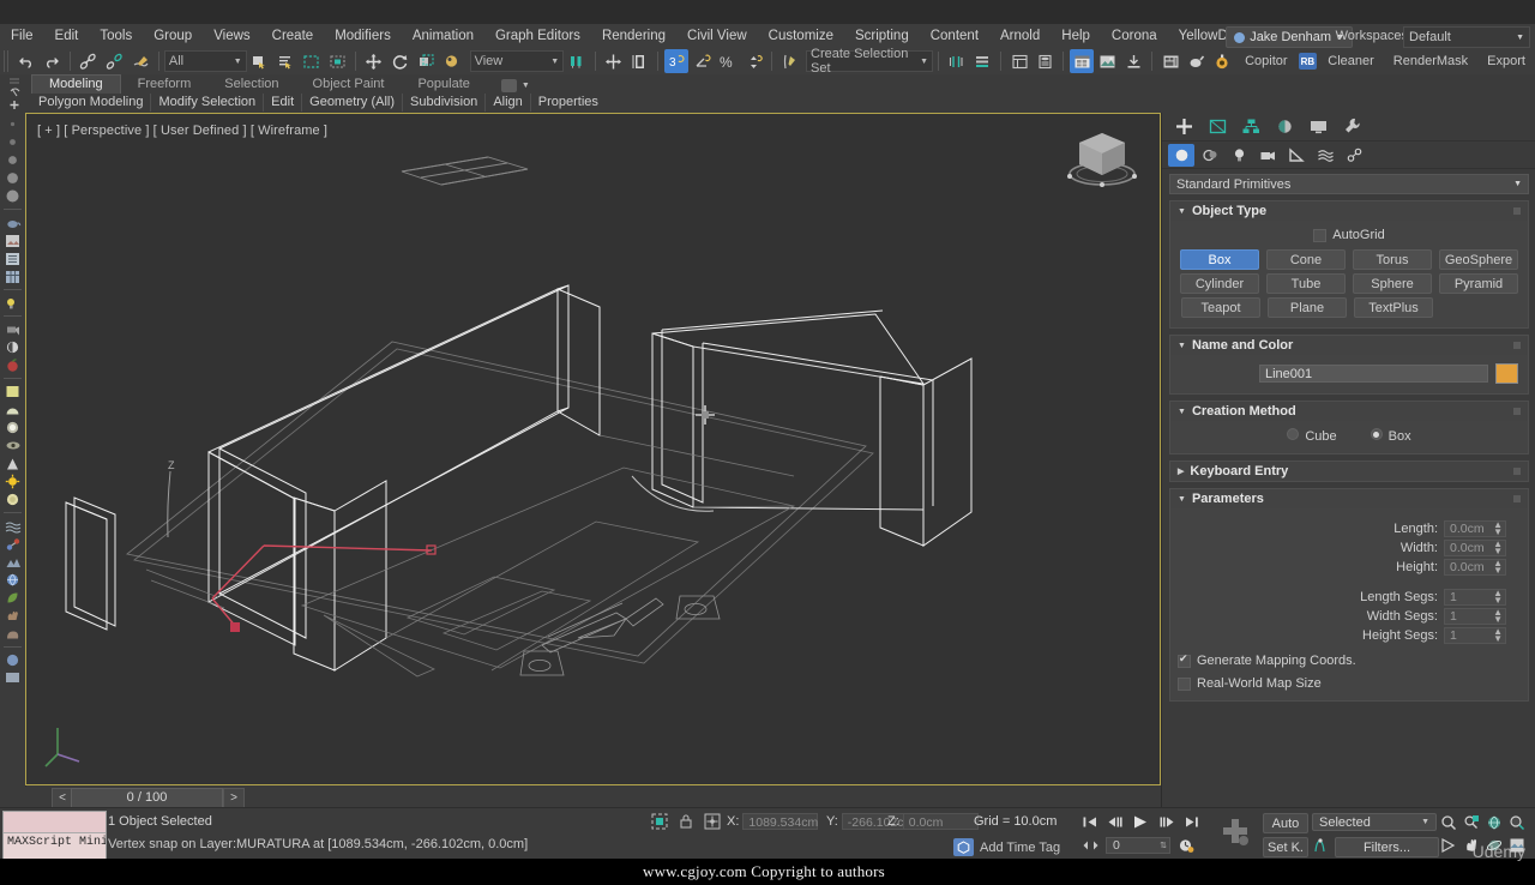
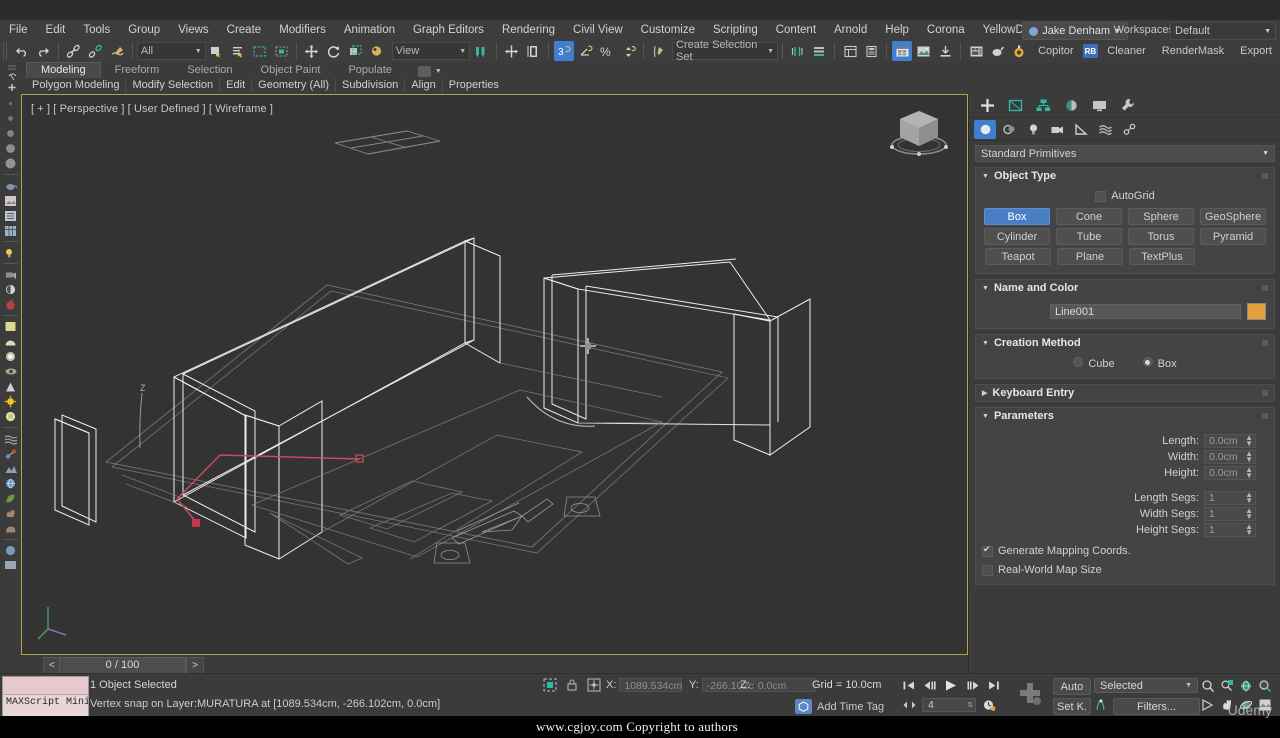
  File
  Edit
  Tools
  Group
  Views
  Create
  Modifiers
  Animation
  Graph Editors
  Rendering
  Civil View
  Customize
  Scripting
  Content
  Arnold
  Help
  Corona
  YellowD
  Jake Denham
  Workspace
  Default
  All
  View
  3
  %
  Create Selection Set
  Copitor
  RB
  Cleaner
  RenderMask
  Export
  Modeling
  Freeform
  Selection
  Object Paint
  Populate
  Polygon Modeling
  Modify Selection
  Edit
  Geometry (All)
  Subdivision
  Align
  Properties
  [ + ] [ Perspective ] [ User Defined ] [ Wireframe ]
  Z
  <
  0 / 100
  >
  MAXScript Mini
  1 Object Selected
  Vertex snap on Layer:MURATURA at [1089.534cm, -266.102cm, 0.0cm]
  X:
  1089.534cm
  Y:
  -266.102c
  Z:
  0.0cm
  Grid = 10.0cm
  Add Time Tag
- 0
+ 4
  Auto
  Set K.
  Selected
  Filters...
  Standard Primitives
  Object Type
  AutoGrid
  Box
  Cone
- Torus
+ Sphere
  GeoSphere
  Cylinder
  Tube
- Sphere
+ Torus
  Pyramid
  Teapot
  Plane
  TextPlus
  Name and Color
  Line001
  Creation Method
  Cube
  Box
  Keyboard Entry
  Parameters
  Length:
  0.0cm
  ▲
  ▼
  Width:
  0.0cm
  ▲
  ▼
  Height:
  0.0cm
  ▲
  ▼
  Length Segs:
  1
  ▲
  ▼
  Width Segs:
  1
  ▲
  ▼
  Height Segs:
  1
  ▲
  ▼
  Generate Mapping Coords.
  Real-World Map Size
  www.cgjoy.com Copyright to authors
  Udemy
